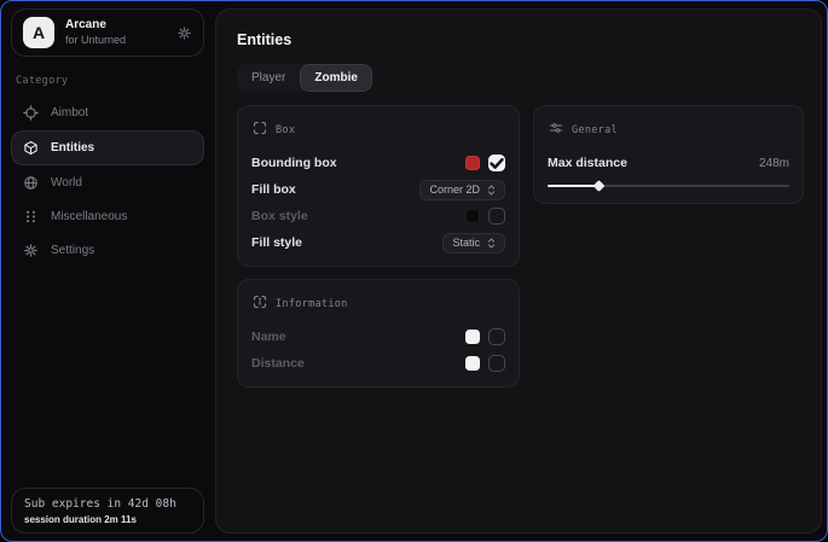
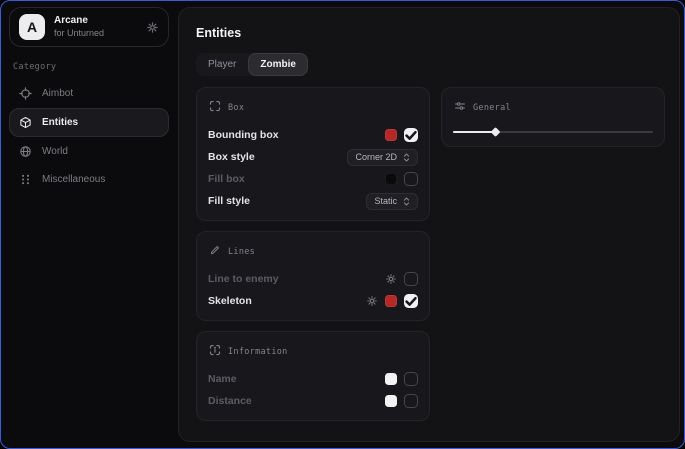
  A
  Arcane
  for Unturned
  Category
  Aimbot
  Entities
  World
  Miscellaneous
- Settings
- Sub expires in 42d 08h
- session duration 2m 11s
  Entities
  Player
  Zombie
  Box
  Bounding box
- Fill box
+ Box style
  Corner 2D
- Box style
+ Fill box
  Fill style
  Static
+ Lines
+ Line to enemy
+ Skeleton
  Information
  Name
  Distance
  General
- Max distance
- 248m
